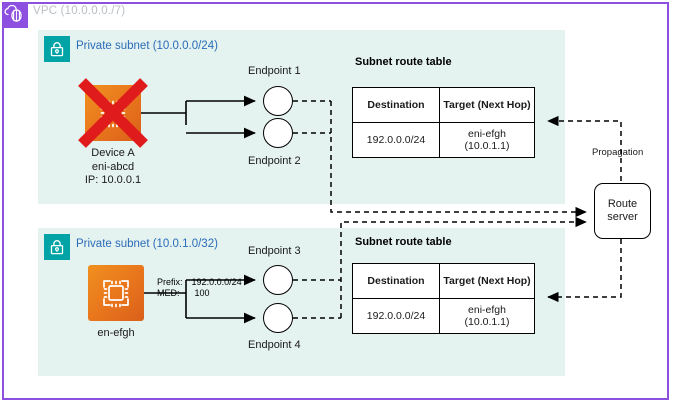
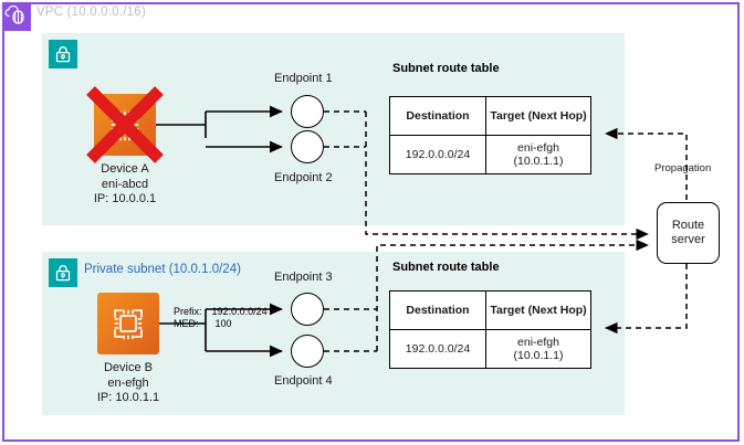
- VPC (10.0.0.0./7)
+ VPC (10.0.0.0./16)
- Private subnet (10.0.0.0/24)
  Device A
  eni-abcd
  IP: 10.0.0.1
  Endpoint 1
  Endpoint 2
  Subnet route table
  Destination	Target (Next Hop)
  192.0.0.0/24	eni-efgh (10.0.1.1)
- Private subnet (10.0.1.0/32)
+ Private subnet (10.0.1.0/24)
+ Device B
  en-efgh
+ IP: 10.0.1.1
  Prefix: 192.0.0.0/24
  Endpoint 3
  Endpoint 4
  Subnet route table
  Destination	Target (Next Hop)
  192.0.0.0/24	eni-efgh (10.0.1.1)
  Route
  server
  Propagation
